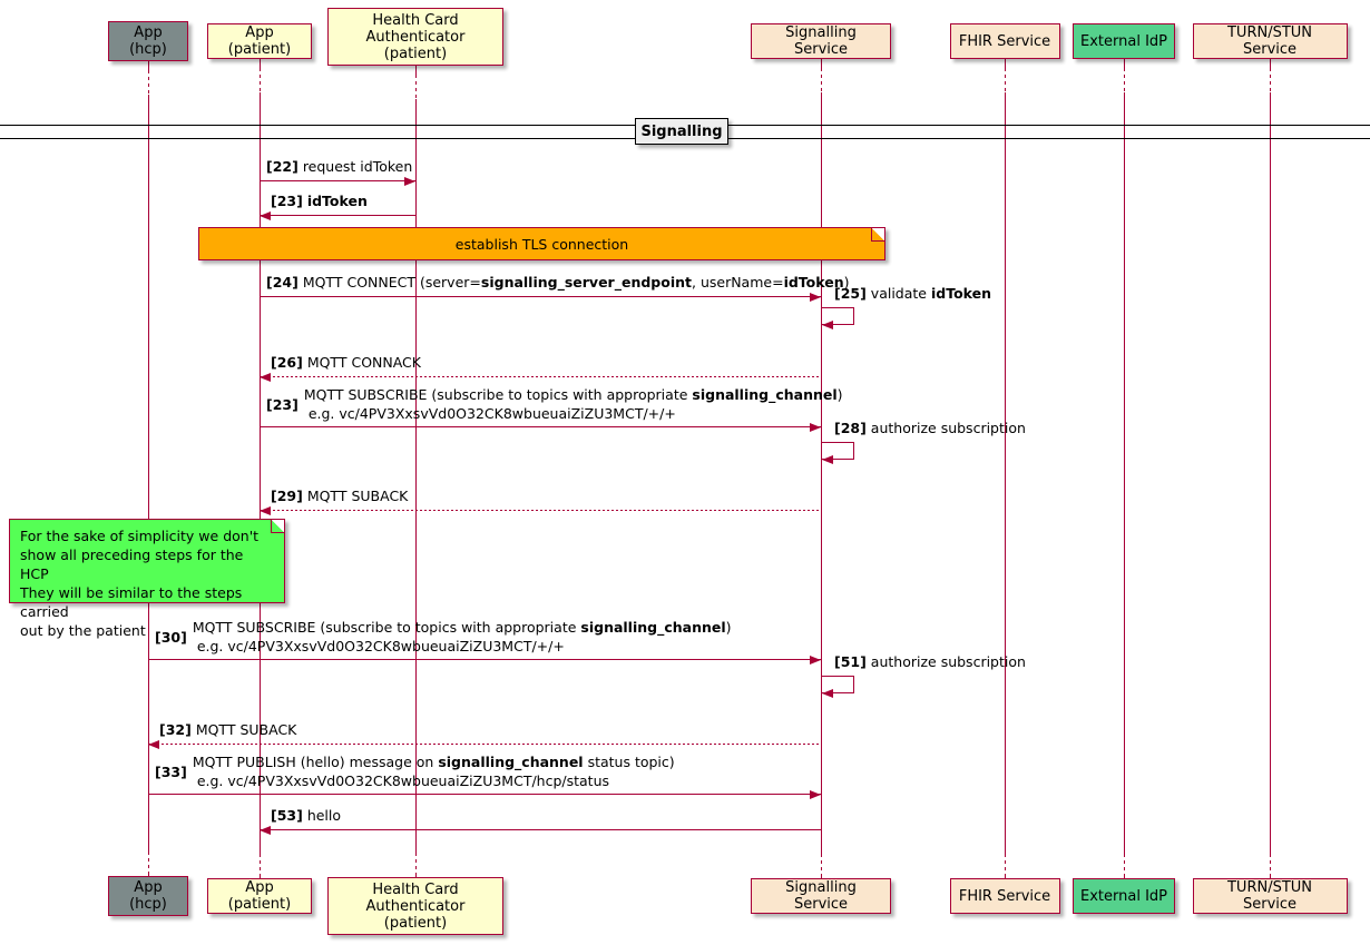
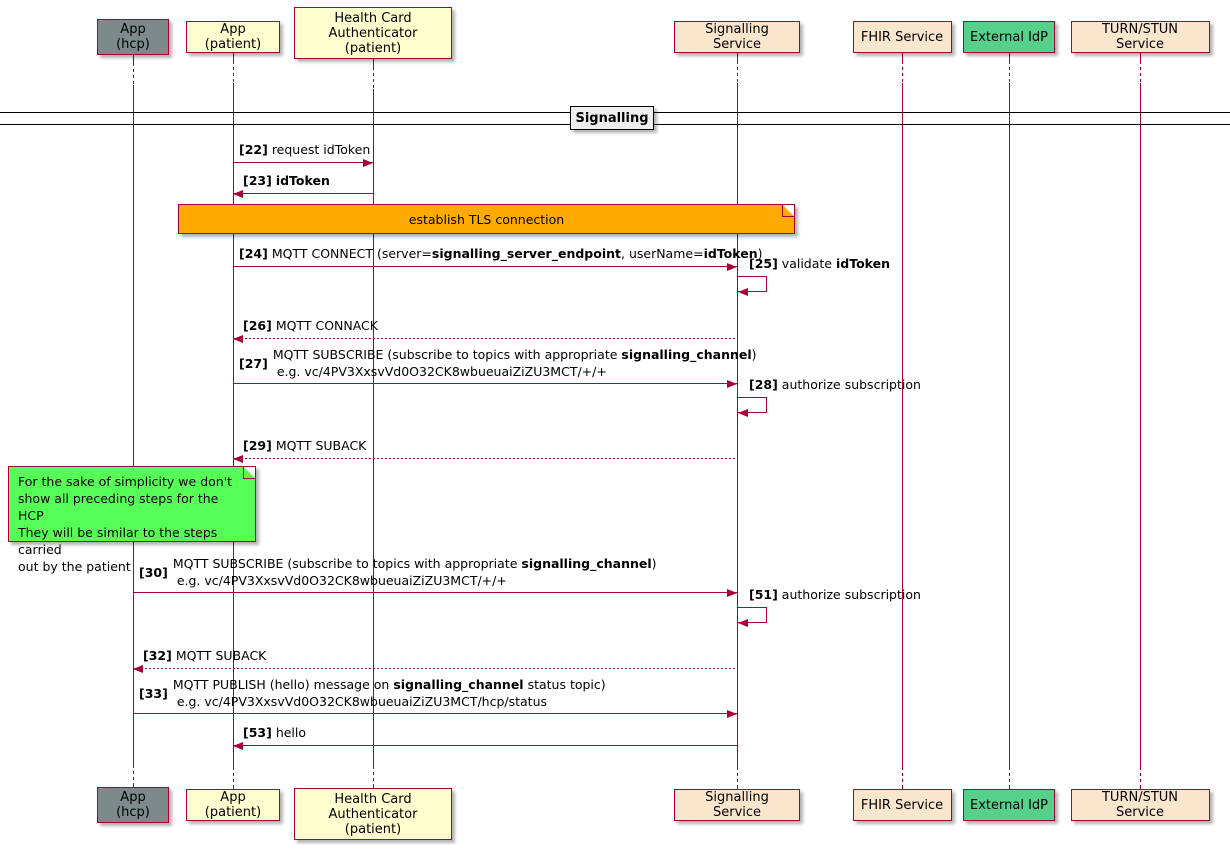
  App (hcp)
  App (hcp)
  App (patient)
  App (patient)
  Health Card
  Authenticator (patient)
  Health Card
  Authenticator (patient)
  Signalling Service
  Signalling Service
  FHIR Service
  FHIR Service
  External IdP
  External IdP
  TURN/STUN Service
  TURN/STUN Service
  Signalling
  establish TLS connection
  For the sake of simplicity we don't
  show all preceding steps for the HCP
  They will be similar to the steps carried
  out by the patient
  [22] request idToken
  [23] idToken
  [24] MQTT CONNECT (server=signalling_server_endpoint, userName=idToken)
  [25] validate idToken
  [26] MQTT CONNACK
- [23]
+ [27]
  MQTT SUBSCRIBE (subscribe to topics with appropriate signalling_channel)
  e.g. vc/4PV3XxsvVd0O32CK8wbueuaiZiZU3MCT/+/+
  [28] authorize subscription
  [29] MQTT SUBACK
  [30]
  MQTT SUBSCRIBE (subscribe to topics with appropriate signalling_channel)
  e.g. vc/4PV3XxsvVd0O32CK8wbueuaiZiZU3MCT/+/+
  [51] authorize subscription
  [32] MQTT SUBACK
  [33]
  MQTT PUBLISH (hello) message on signalling_channel status topic)
  e.g. vc/4PV3XxsvVd0O32CK8wbueuaiZiZU3MCT/hcp/status
  [53] hello
